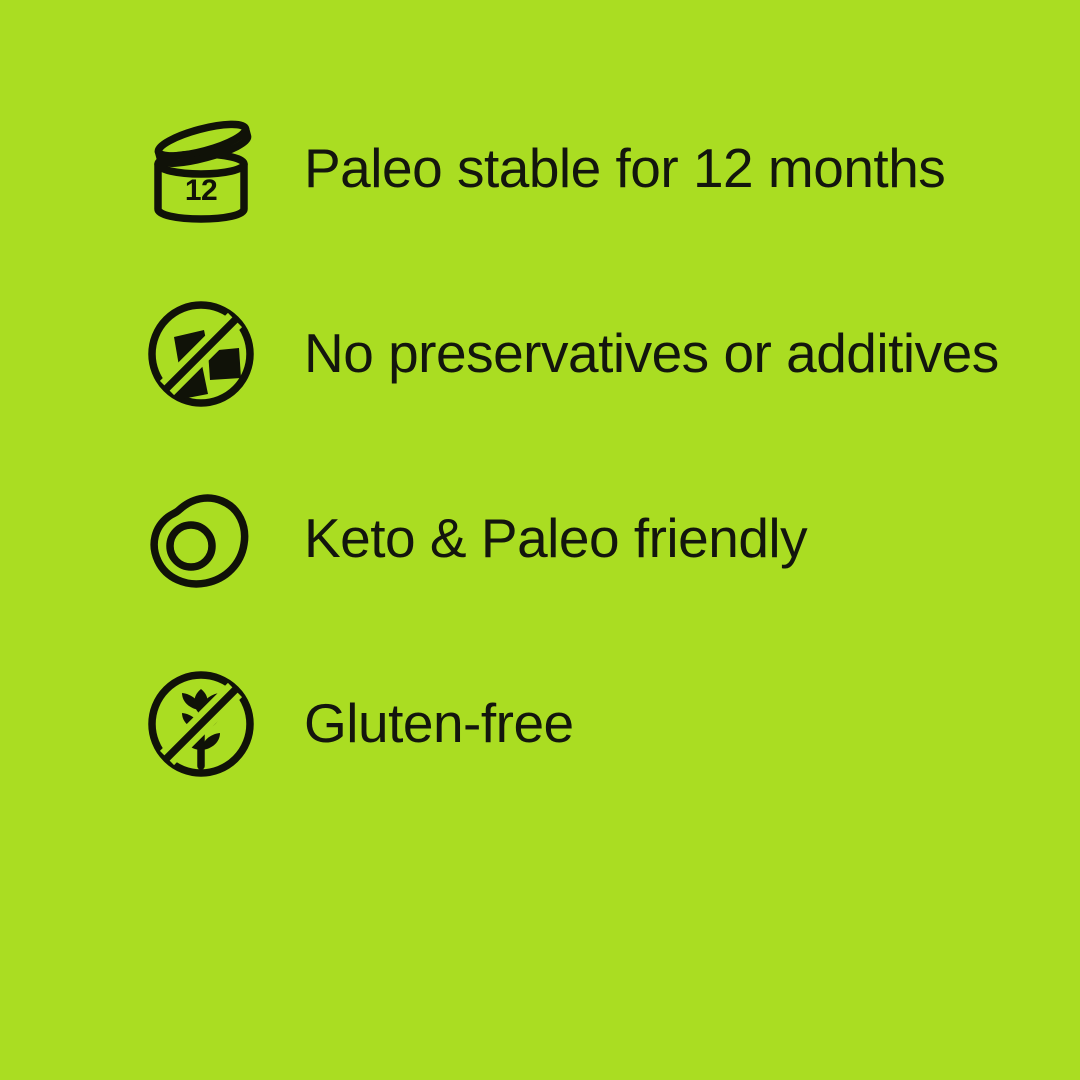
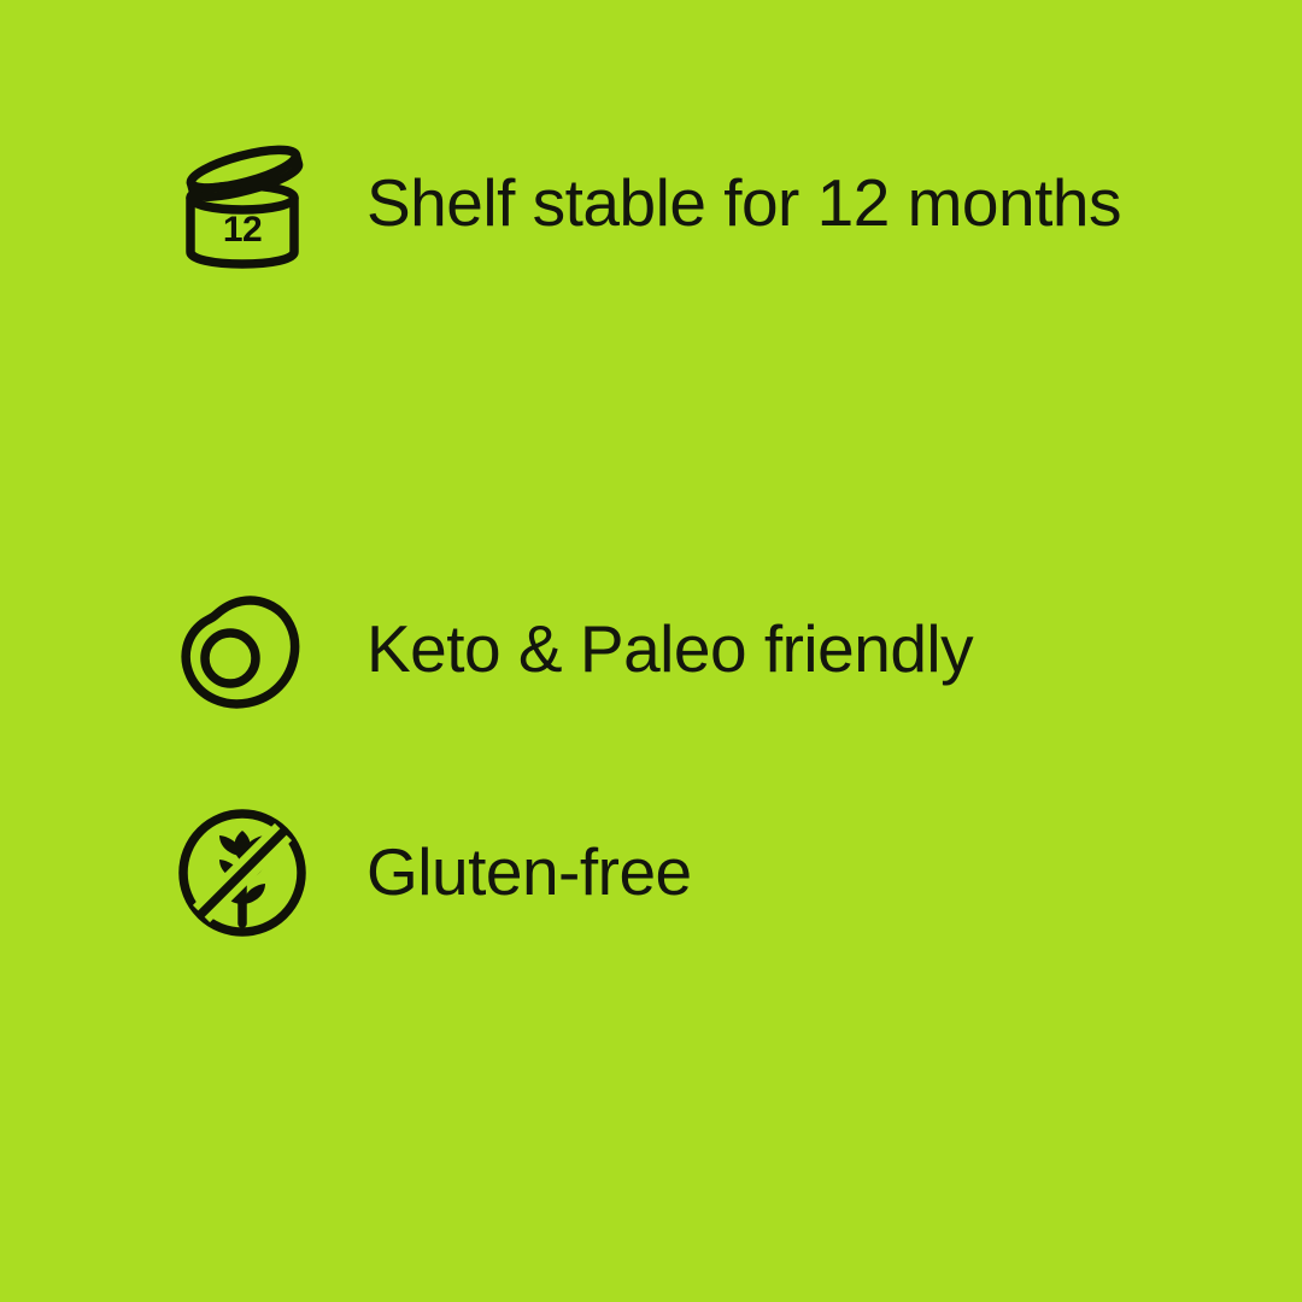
  12
- Paleo stable for 12 months
+ Shelf stable for 12 months
- No preservatives or additives
  Keto & Paleo friendly
  Gluten-free
